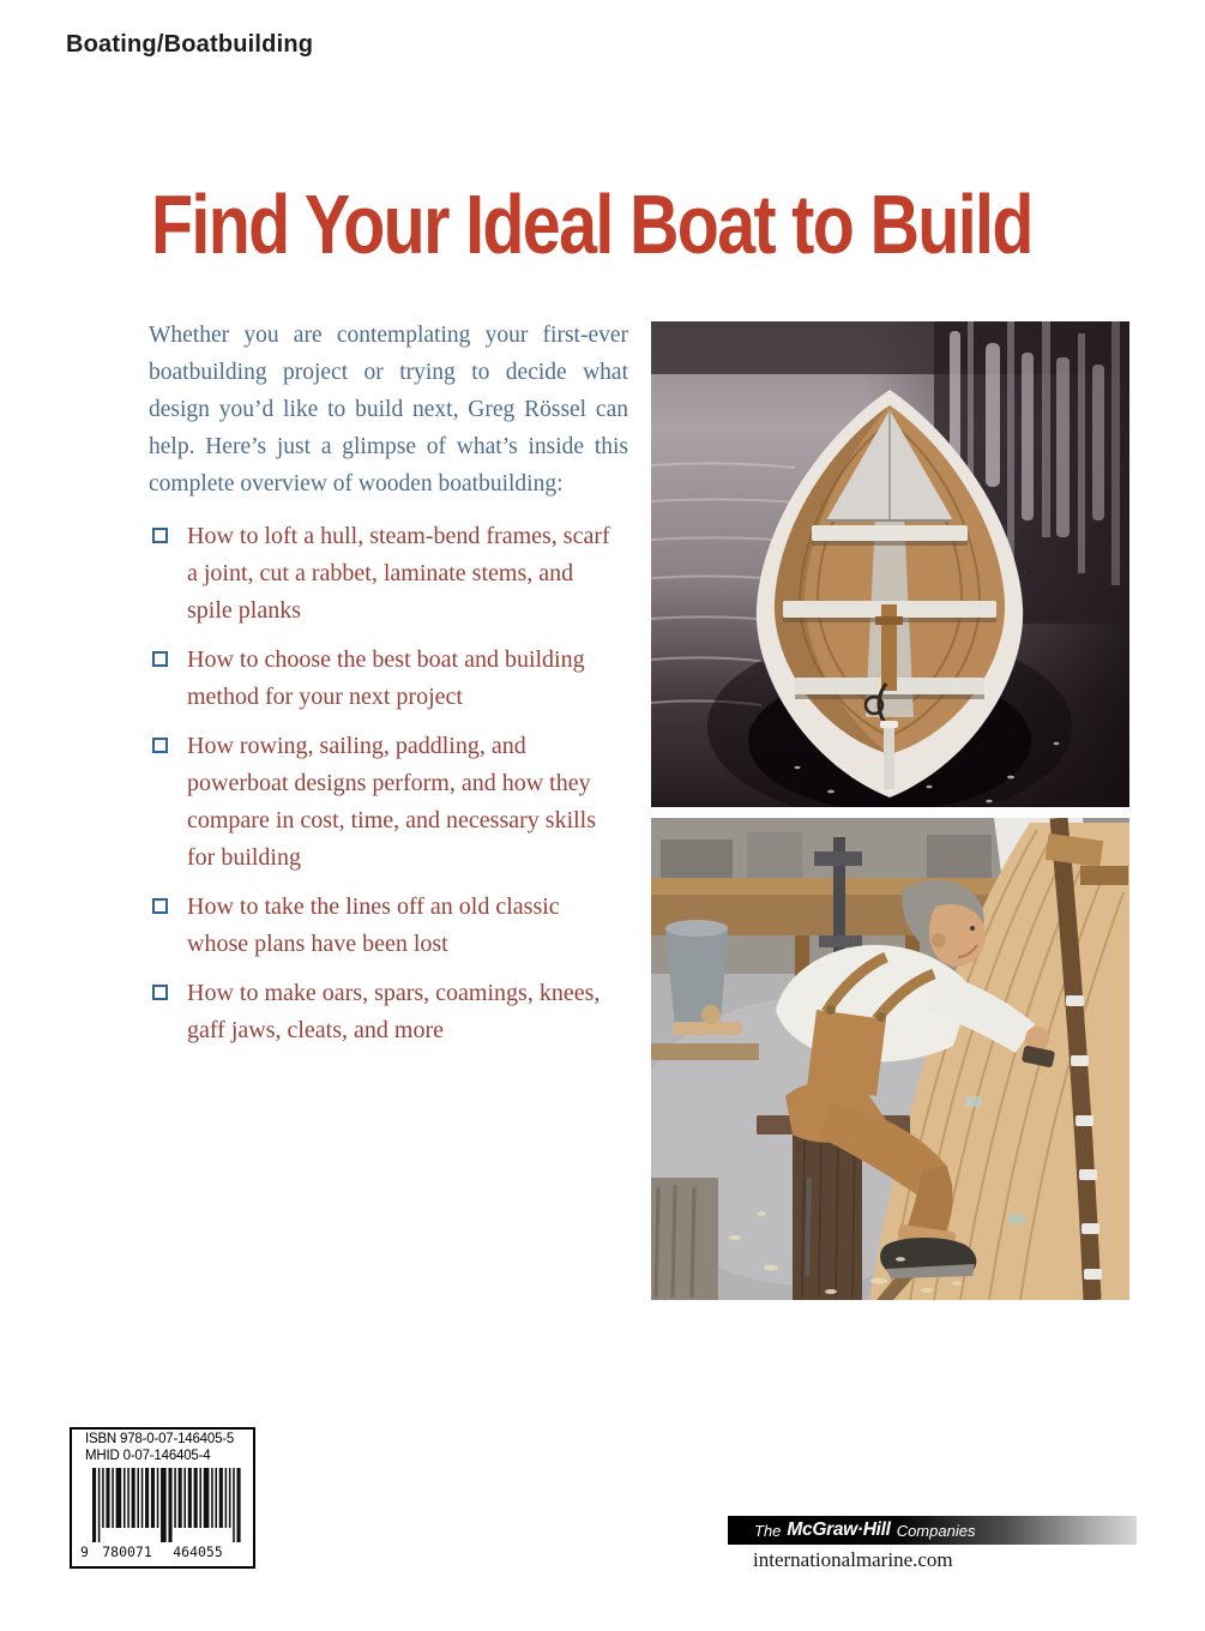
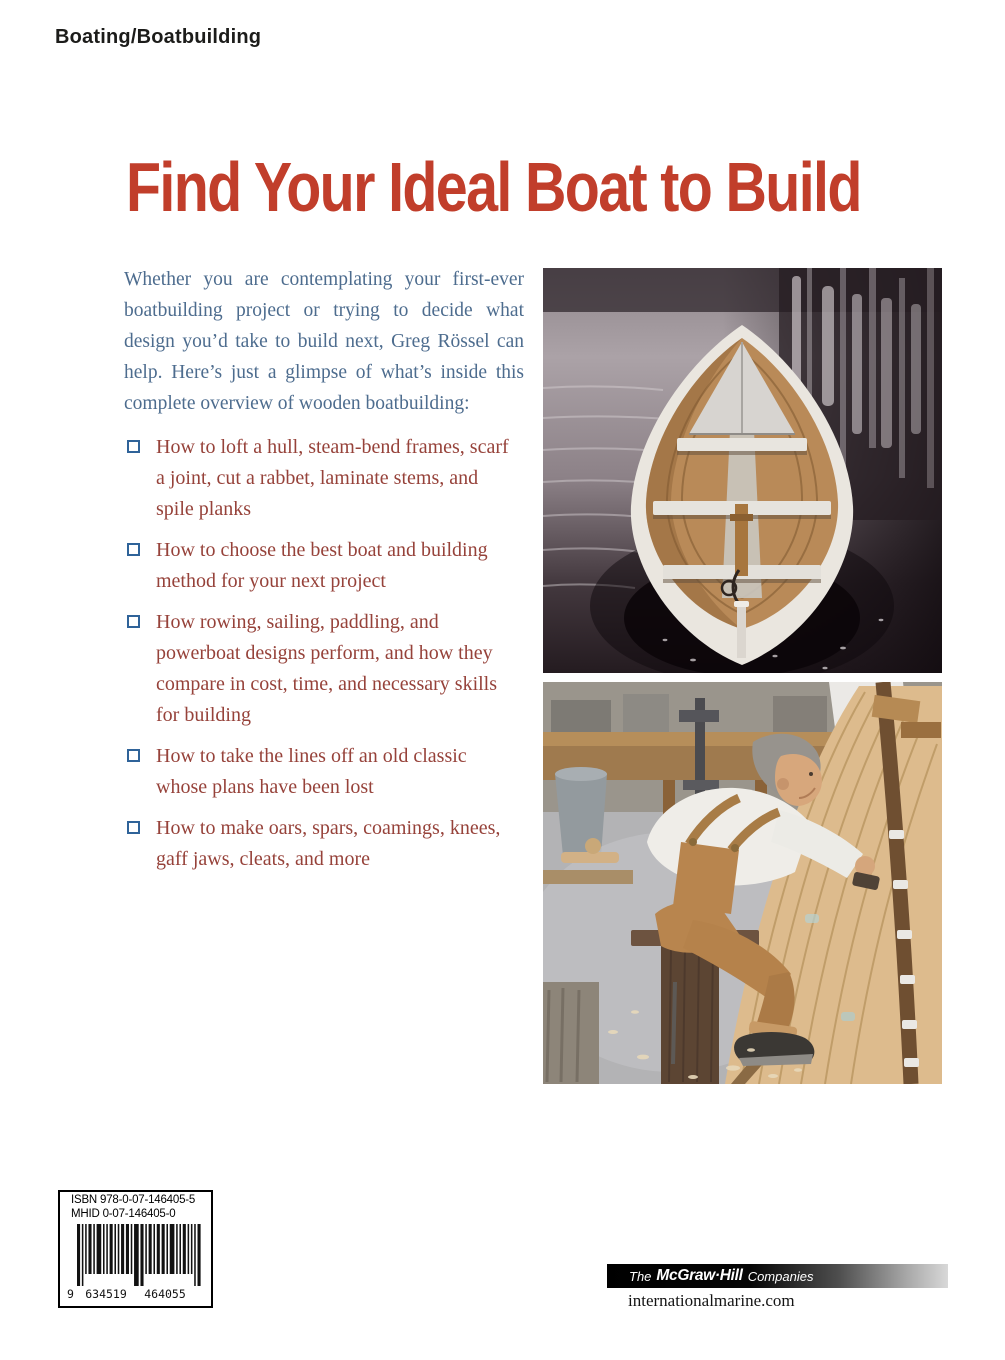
  Boating/Boatbuilding
  Find Your Ideal Boat to Build
- Whether you are contemplating your first-ever boatbuilding project or trying to decide what design you’d like to build next, Greg Rössel can help. Here’s just a glimpse of what’s inside this complete overview of wooden boatbuilding:
+ Whether you are contemplating your first-ever boatbuilding project or trying to decide what design you’d take to build next, Greg Rössel can help. Here’s just a glimpse of what’s inside this complete overview of wooden boatbuilding:
  How to loft a hull, steam-bend frames, scarf a joint, cut a rabbet, laminate stems, and spile planks
  How to choose the best boat and building method for your next project
  How rowing, sailing, paddling, and powerboat designs perform, and how they compare in cost, time, and necessary skills for building
  How to take the lines off an old classic whose plans have been lost
  How to make oars, spars, coamings, knees, gaff jaws, cleats, and more
  ISBN 978-0-07-146405-5
- MHID 0-07-146405-4
+ MHID 0-07-146405-0
  9
- 780071
+ 634519
  464055
  The
  McGraw·Hill
  Companies
  internationalmarine.com
